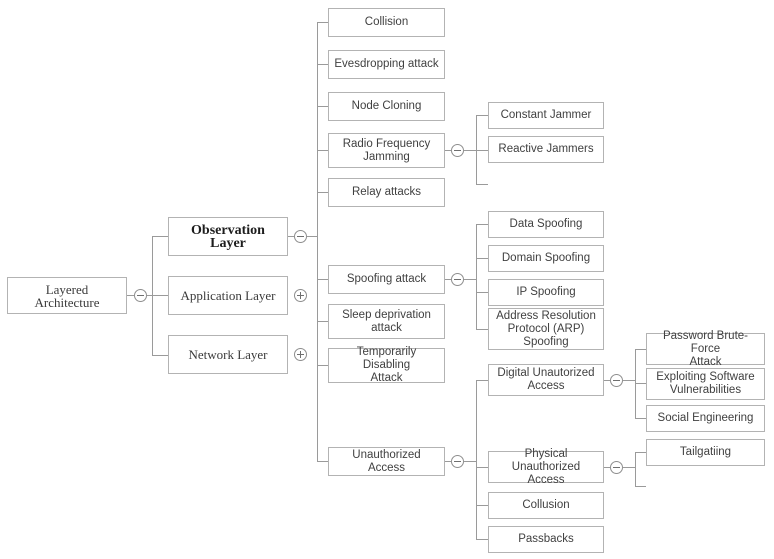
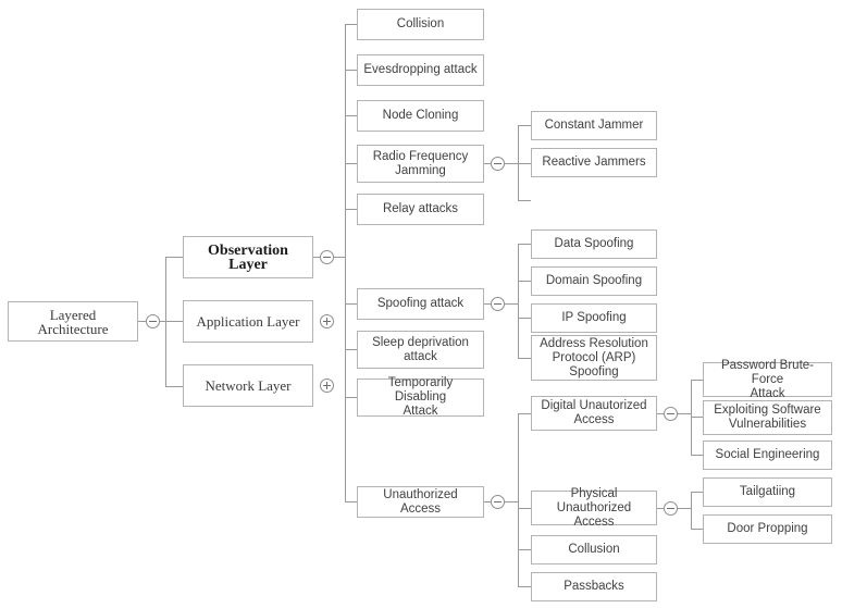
  Layered Architecture
  Observation Layer
  Application Layer
  Network Layer
  Collision
  Evesdropping attack
  Node Cloning
  Radio Frequency
  Jamming
  Relay attacks
  Spoofing attack
  Sleep deprivation
  attack
  Temporarily Disabling
  Attack
  Unauthorized Access
  Constant Jammer
  Reactive Jammers
  Data Spoofing
  Domain Spoofing
  IP Spoofing
  Address Resolution
  Protocol (ARP)
  Spoofing
  Digital Unautorized
  Access
  Physical Unauthorized
  Access
  Collusion
  Passbacks
  Password Brute-Force
  Attack
  Exploiting Software
  Vulnerabilities
  Social Engineering
  Tailgatiing
+ Door Propping
